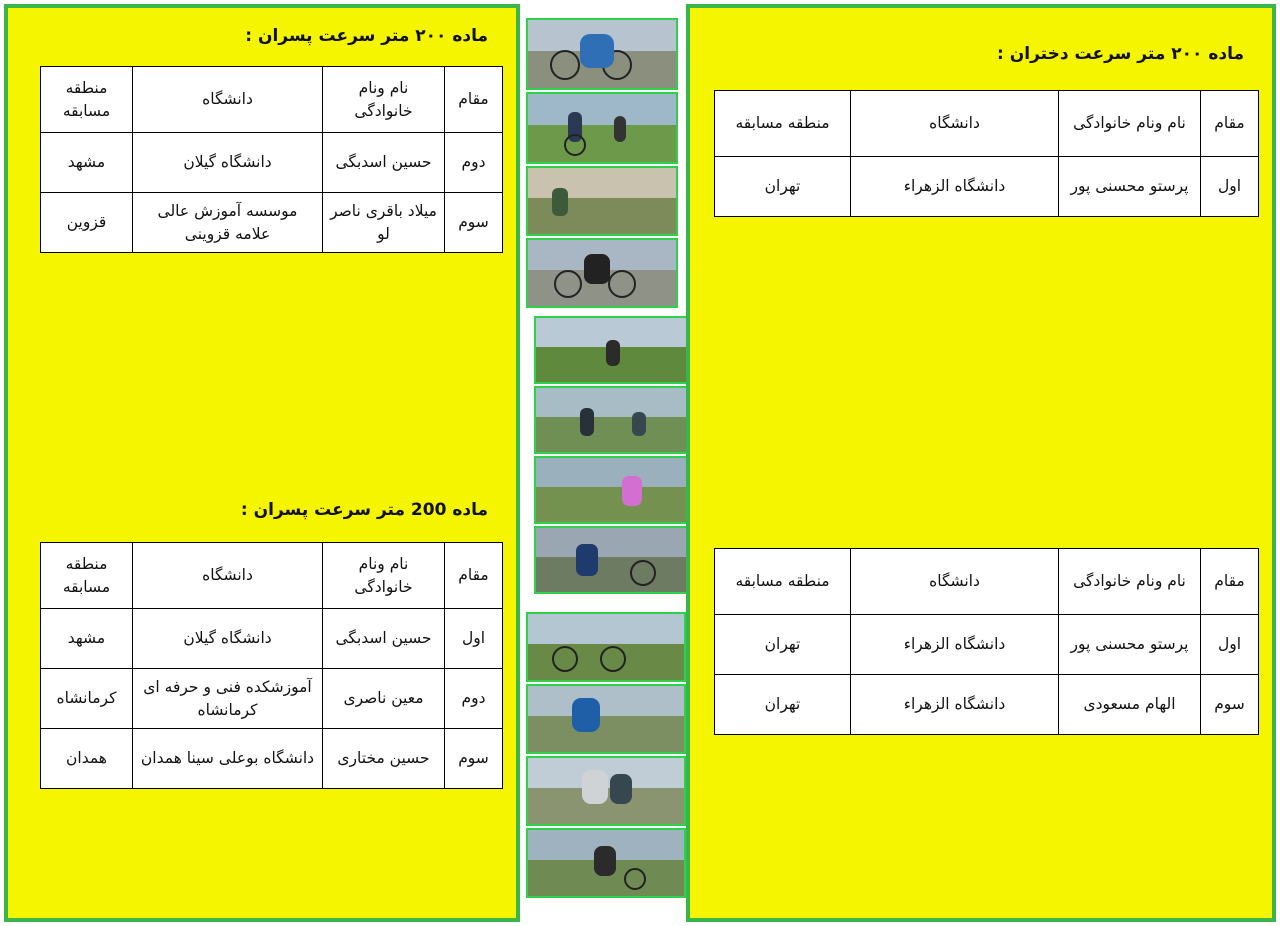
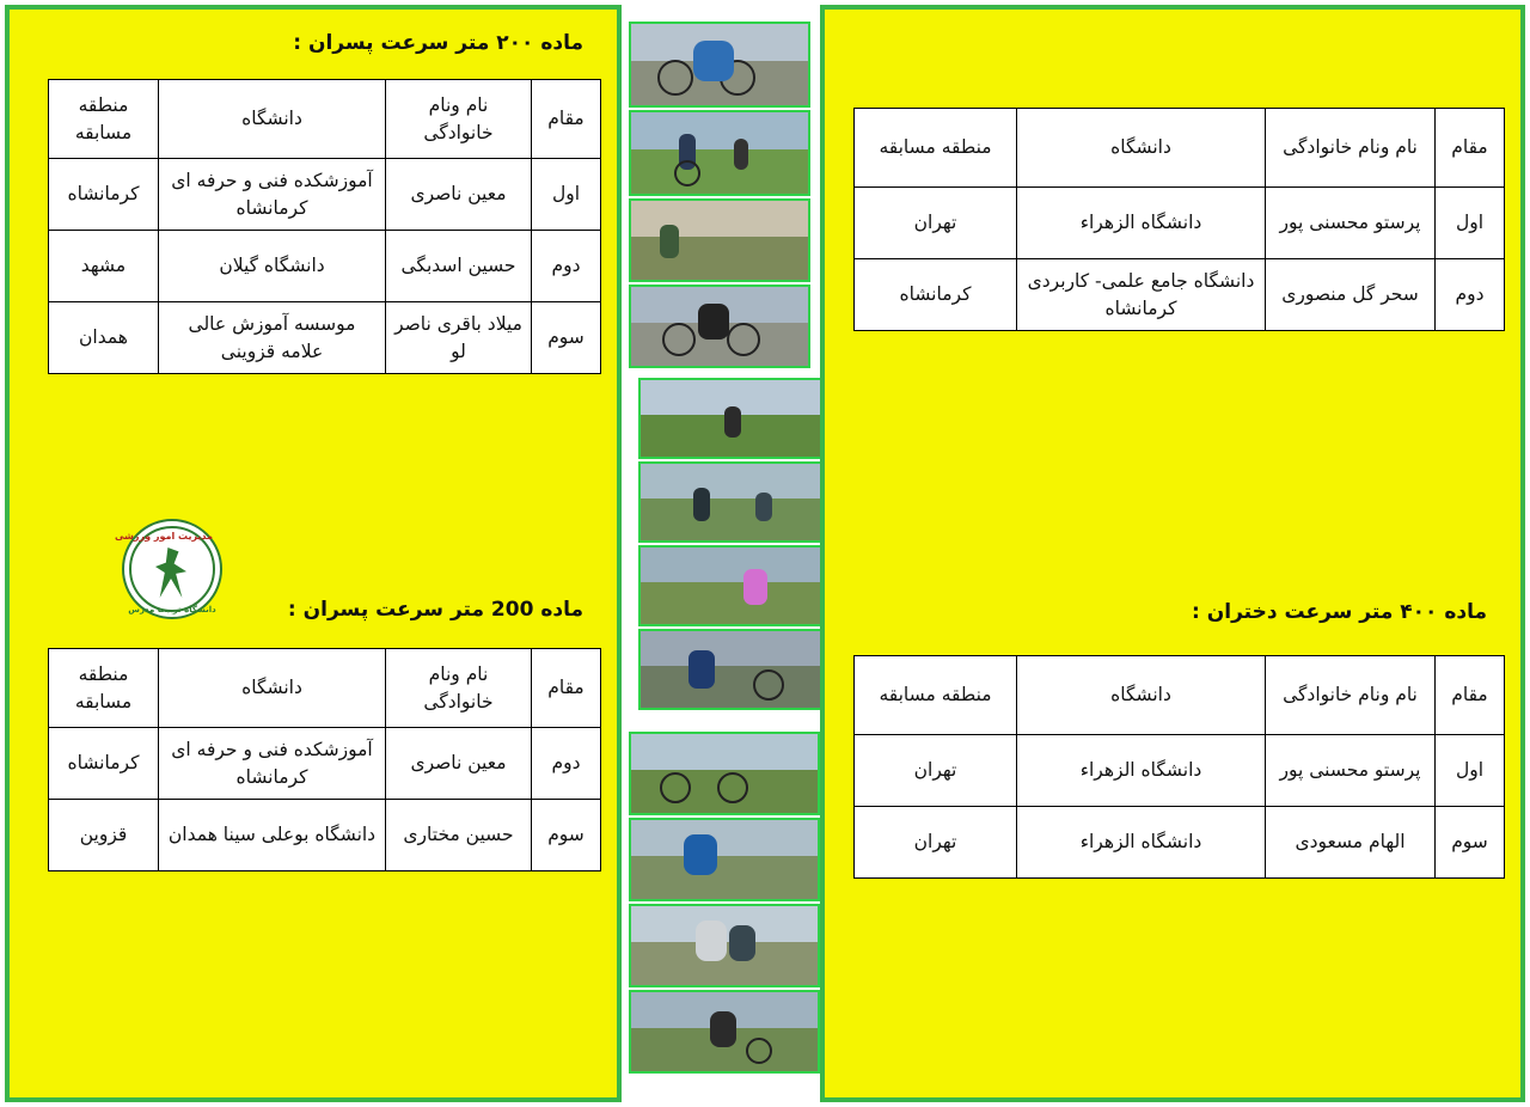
  ماده ۲۰۰ متر سرعت پسران :
  مقام	نام ونام خانوادگی	دانشگاه	منطقه مسابقه
+ اول	معین ناصری	آموزشکده فنی و حرفه ای کرمانشاه	کرمانشاه
  دوم	حسین اسدبگی	دانشگاه گیلان	مشهد
- سوم	میلاد باقری ناصر لو	موسسه آموزش عالی علامه قزوینی	قزوین
+ سوم	میلاد باقری ناصر لو	موسسه آموزش عالی علامه قزوینی	همدان
+ مدیریت امور ورزشی
+ دانشگاه تربیت مدرس
  ماده 200 متر سرعت پسران :
  مقام	نام ونام خانوادگی	دانشگاه	منطقه مسابقه
- اول	حسین اسدبگی	دانشگاه گیلان	مشهد
  دوم	معین ناصری	آموزشکده فنی و حرفه ای کرمانشاه	کرمانشاه
- سوم	حسین مختاری	دانشگاه بوعلی سینا همدان	همدان
+ سوم	حسین مختاری	دانشگاه بوعلی سینا همدان	قزوین
- ماده ۲۰۰ متر سرعت دختران :
  مقام	نام ونام خانوادگی	دانشگاه	منطقه مسابقه
  اول	پرستو محسنی پور	دانشگاه الزهراء	تهران
+ دوم	سحر گل منصوری	دانشگاه جامع علمی- کاربردی کرمانشاه	کرمانشاه
+ ماده ۴۰۰ متر سرعت دختران :
  مقام	نام ونام خانوادگی	دانشگاه	منطقه مسابقه
  اول	پرستو محسنی پور	دانشگاه الزهراء	تهران
  سوم	الهام مسعودی	دانشگاه الزهراء	تهران
